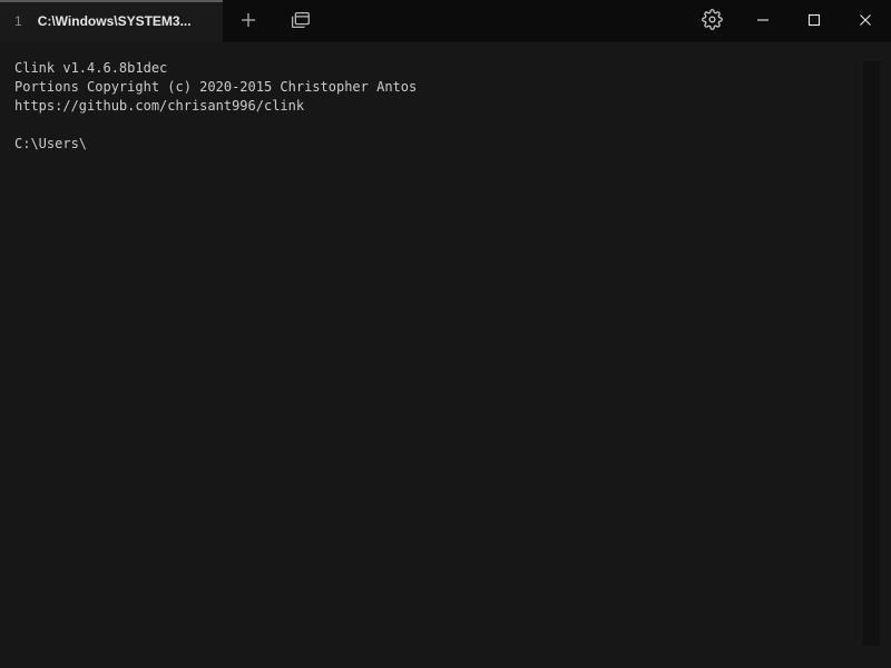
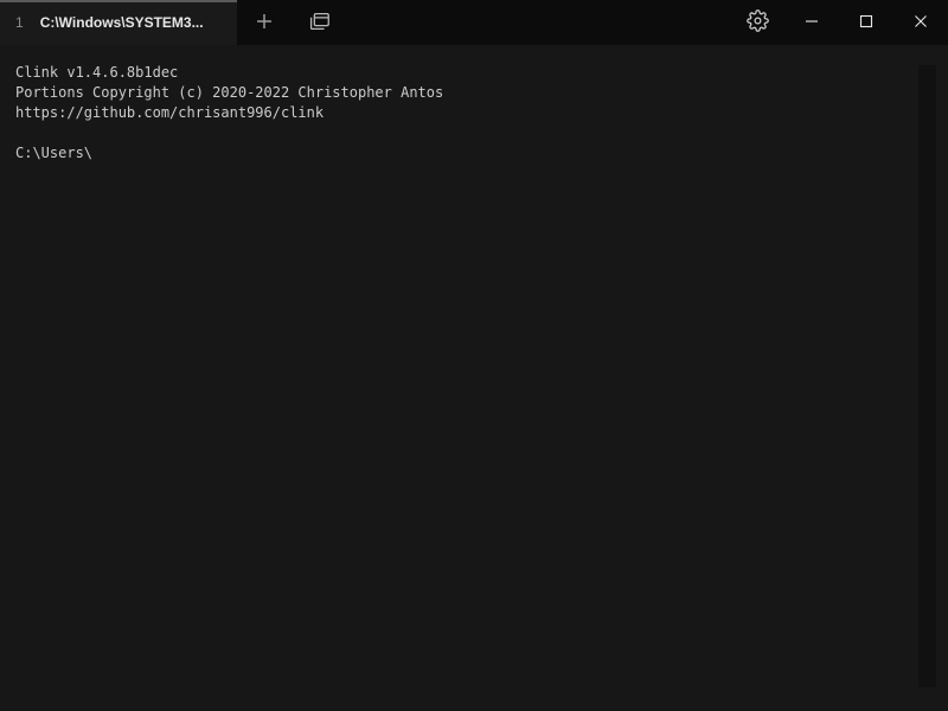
  1
  C:\Windows\SYSTEM3...
  Clink v1.4.6.8b1dec
- Portions Copyright (c) 2020-2015 Christopher Antos
+ Portions Copyright (c) 2020-2022 Christopher Antos
  https://github.com/chrisant996/clink
  C:\Users\
